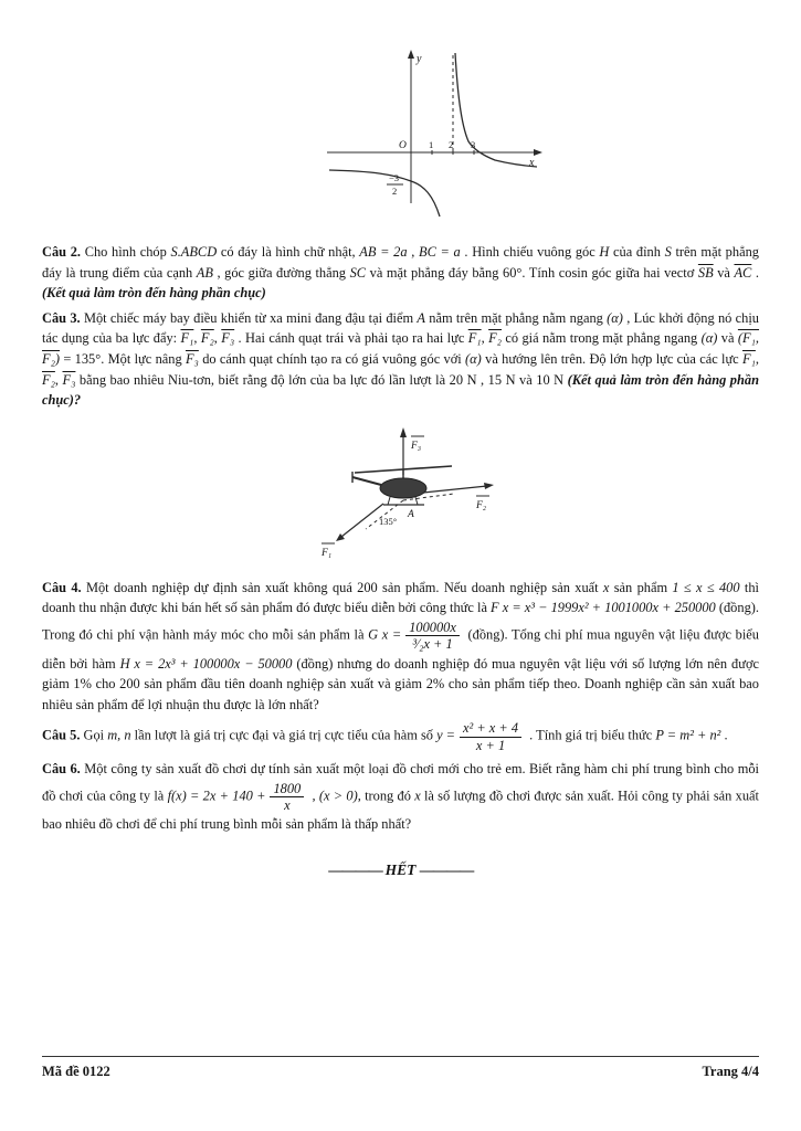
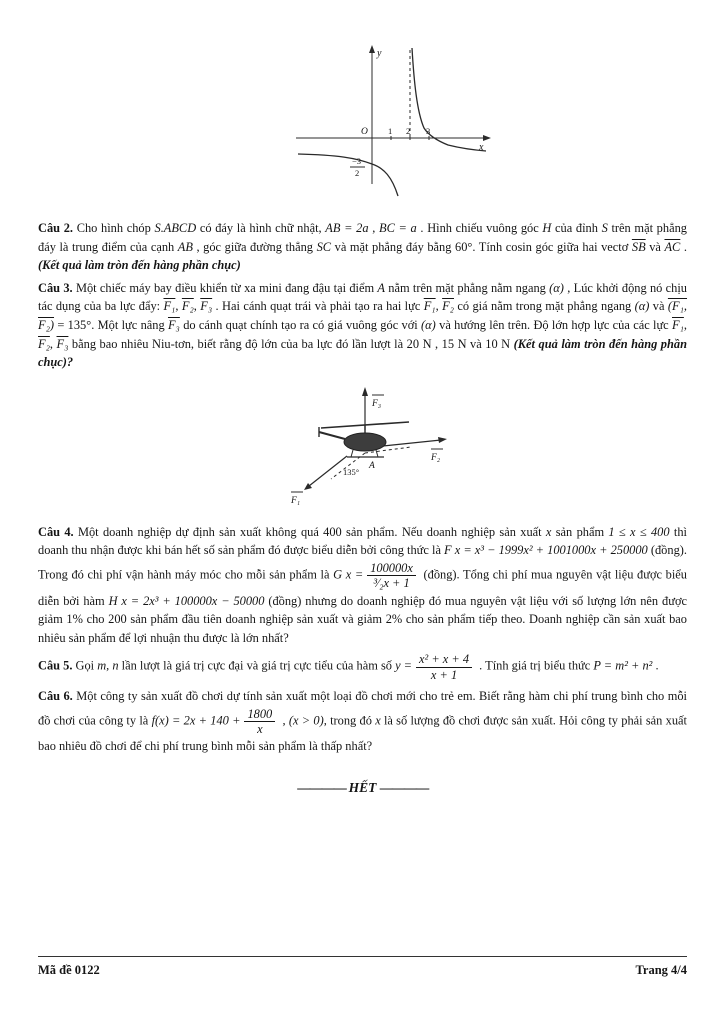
  y
  x
  O
  1
  2
  3
  −3
  2
  Câu 2. Cho hình chóp S.ABCD có đáy là hình chữ nhật, AB = 2a , BC = a . Hình chiếu vuông góc H của đỉnh S trên mặt phẳng đáy là trung điểm của cạnh AB , góc giữa đường thẳng SC và mặt phẳng đáy bằng 60°. Tính cosin góc giữa hai vectơ SB và AC . (Kết quả làm tròn đến hàng phần chục)
  Câu 3. Một chiếc máy bay điều khiển từ xa mini đang đậu tại điểm A nằm trên mặt phẳng nằm ngang (α) , Lúc khởi động nó chịu tác dụng của ba lực đẩy: F₁, F₂, F₃ . Hai cánh quạt trái và phải tạo ra hai lực F₁, F₂ có giá nằm trong mặt phẳng ngang (α) và (F₁, F₂) = 135°. Một lực nâng F₃ do cánh quạt chính tạo ra có giá vuông góc với (α) và hướng lên trên. Độ lớn hợp lực của các lực F₁, F₂, F₃ bằng bao nhiêu Niu-tơn, biết rằng độ lớn của ba lực đó lần lượt là 20 N , 15 N và 10 N (Kết quả làm tròn đến hàng phần chục)?
  F₃
  F₂
  F₁
  135°
  A
- Câu 4. Một doanh nghiệp dự định sản xuất không quá 200 sản phẩm. Nếu doanh nghiệp sản xuất x sản phẩm 1 ≤ x ≤ 400 thì doanh thu nhận được khi bán hết số sản phẩm đó được biểu diễn bởi công thức là F x = x³ − 1999x² + 1001000x + 250000 (đồng). Trong đó chi phí vận hành máy móc cho mỗi sản phẩm là G x =
+ Câu 4. Một doanh nghiệp dự định sản xuất không quá 400 sản phẩm. Nếu doanh nghiệp sản xuất x sản phẩm 1 ≤ x ≤ 400 thì doanh thu nhận được khi bán hết số sản phẩm đó được biểu diễn bởi công thức là F x = x³ − 1999x² + 1001000x + 250000 (đồng). Trong đó chi phí vận hành máy móc cho mỗi sản phẩm là G x =
  100000x
  ³⁄₂x + 1
  (đồng). Tổng chi phí mua nguyên vật liệu được biểu diễn bởi hàm H x = 2x³ + 100000x − 50000 (đồng) nhưng do doanh nghiệp đó mua nguyên vật liệu với số lượng lớn nên được giảm 1% cho 200 sản phẩm đầu tiên doanh nghiệp sản xuất và giảm 2% cho sản phẩm tiếp theo. Doanh nghiệp cần sản xuất bao nhiêu sản phẩm để lợi nhuận thu được là lớn nhất?
  Câu 5. Gọi m, n lần lượt là giá trị cực đại và giá trị cực tiểu của hàm số y =
  x² + x + 4
  x + 1
  . Tính giá trị biểu thức P = m² + n² .
  Câu 6. Một công ty sản xuất đồ chơi dự tính sản xuất một loại đồ chơi mới cho trẻ em. Biết rằng hàm chi phí trung bình cho mỗi đồ chơi của công ty là f(x) = 2x + 140 +
  1800
  x
  , (x > 0), trong đó x là số lượng đồ chơi được sản xuất. Hỏi công ty phải sản xuất bao nhiêu đồ chơi để chi phí trung bình mỗi sản phẩm là thấp nhất?
  ———— HẾT ————
  Mã đề 0122
  Trang 4/4
